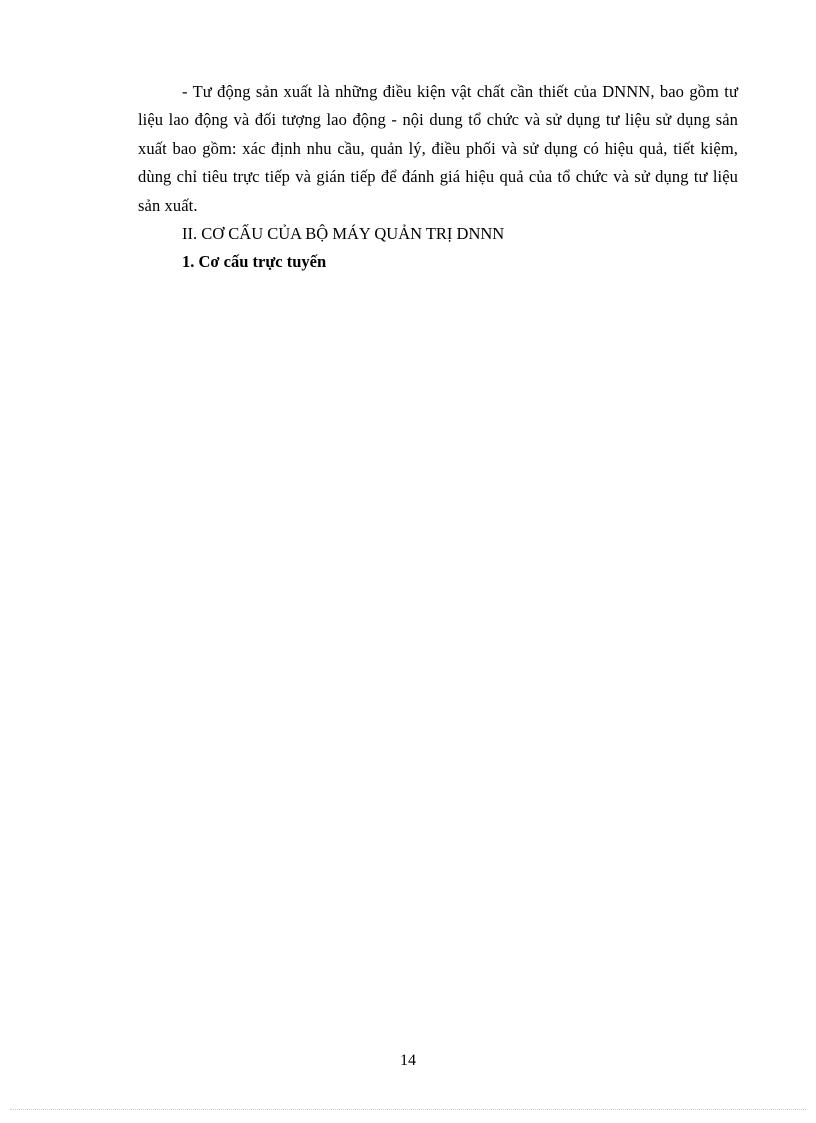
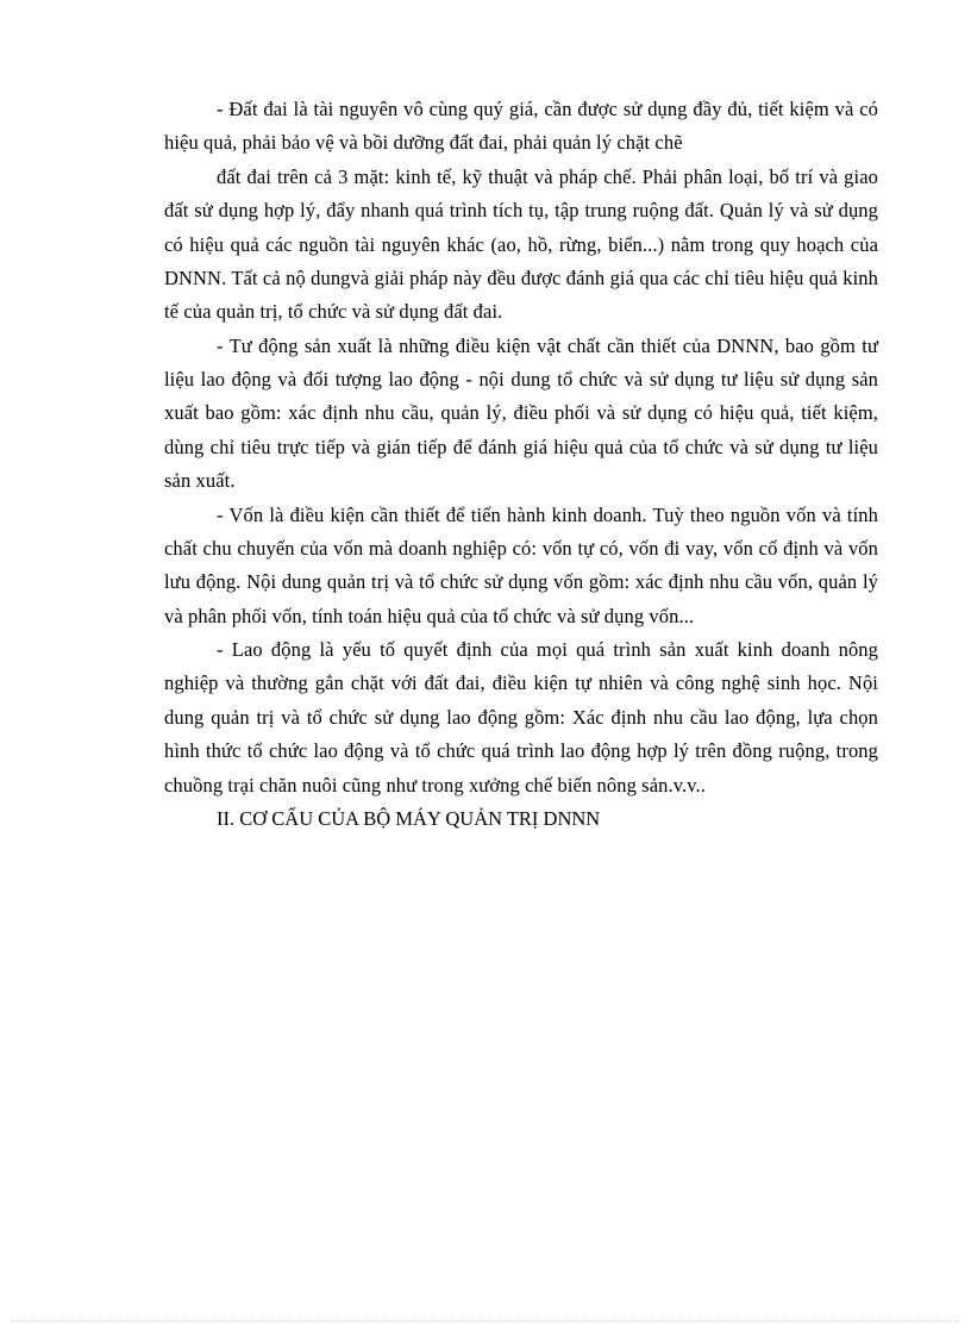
+ - Đất đai là tài nguyên vô cùng quý giá, cần được sử dụng đầy đủ, tiết kiệm và có hiệu quả, phải bảo vệ và bồi dưỡng đất đai, phải quản lý chặt chẽ
+ đất đai trên cả 3 mặt: kinh tế, kỹ thuật và pháp chế. Phải phân loại, bố trí và giao đất sử dụng hợp lý, đẩy nhanh quá trình tích tụ, tập trung ruộng đất. Quản lý và sử dụng có hiệu quả các nguồn tài nguyên khác (ao, hồ, rừng, biển...) nằm trong quy hoạch của DNNN. Tất cả nộ dungvà giải pháp này đều được đánh giá qua các chỉ tiêu hiệu quả kinh tế của quản trị, tổ chức và sử dụng đất đai.
  - Tư động sản xuất là những điều kiện vật chất cần thiết của DNNN, bao gồm tư liệu lao động và đối tượng lao động - nội dung tổ chức và sử dụng tư liệu sử dụng sản xuất bao gồm: xác định nhu cầu, quản lý, điều phối và sử dụng có hiệu quả, tiết kiệm, dùng chỉ tiêu trực tiếp và gián tiếp để đánh giá hiệu quả của tổ chức và sử dụng tư liệu sản xuất.
+ - Vốn là điều kiện cần thiết để tiến hành kinh doanh. Tuỳ theo nguồn vốn và tính chất chu chuyển của vốn mà doanh nghiệp có: vốn tự có, vốn đi vay, vốn cố định và vốn lưu động. Nội dung quản trị và tổ chức sử dụng vốn gồm: xác định nhu cầu vốn, quản lý và phân phối vốn, tính toán hiệu quả của tổ chức và sử dụng vốn...
+ - Lao động là yếu tố quyết định của mọi quá trình sản xuất kinh doanh nông nghiệp và thường gắn chặt với đất đai, điều kiện tự nhiên và công nghệ sinh học. Nội dung quản trị và tổ chức sử dụng lao động gồm: Xác định nhu cầu lao động, lựa chọn hình thức tổ chức lao động và tổ chức quá trình lao động hợp lý trên đồng ruộng, trong chuồng trại chăn nuôi cũng như trong xưởng chế biến nông sản.v.v..
  II. CƠ CẤU CỦA BỘ MÁY QUẢN TRỊ DNNN
- 1. Cơ cấu trực tuyến
- 14
